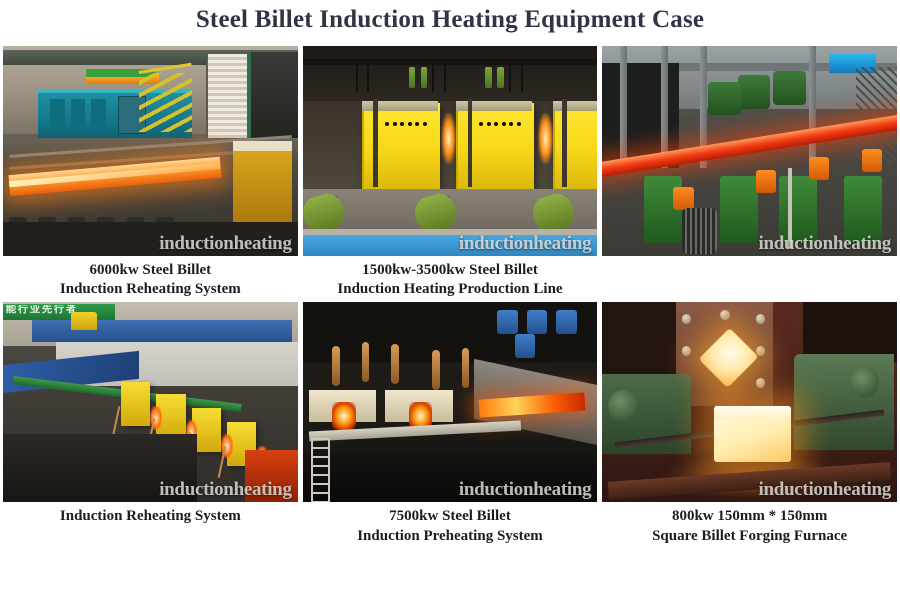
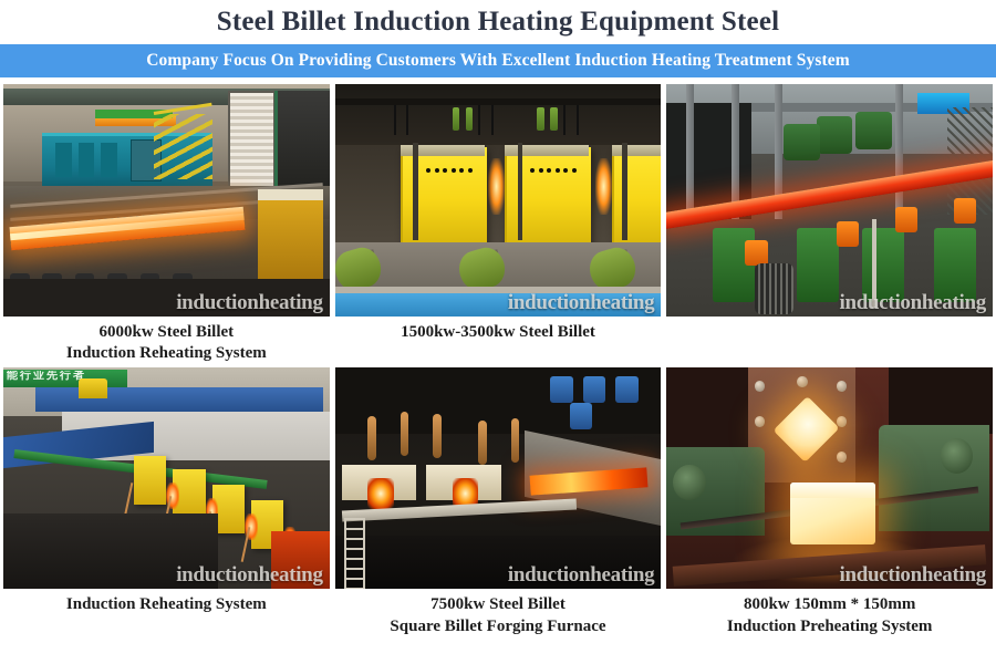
- Steel Billet Induction Heating Equipment Case
+ Steel Billet Induction Heating Equipment Steel
+ Company Focus On Providing Customers With Excellent Induction Heating Treatment System
  inductionheating
  6000kw Steel Billet
  Induction Reheating System
  inductionheating
  1500kw-3500kw Steel Billet
- Induction Heating Production Line
  inductionheating
  能行业先行者
  inductionheating
  Induction Reheating System
  inductionheating
  7500kw Steel Billet
- Induction Preheating System
+ Square Billet Forging Furnace
  inductionheating
  800kw 150mm * 150mm
- Square Billet Forging Furnace
+ Induction Preheating System
